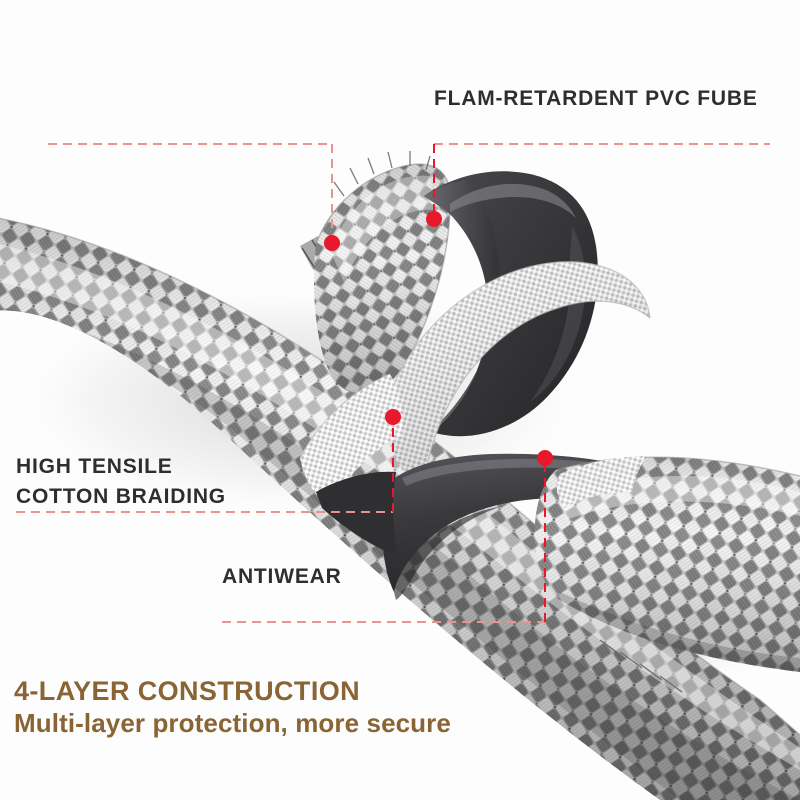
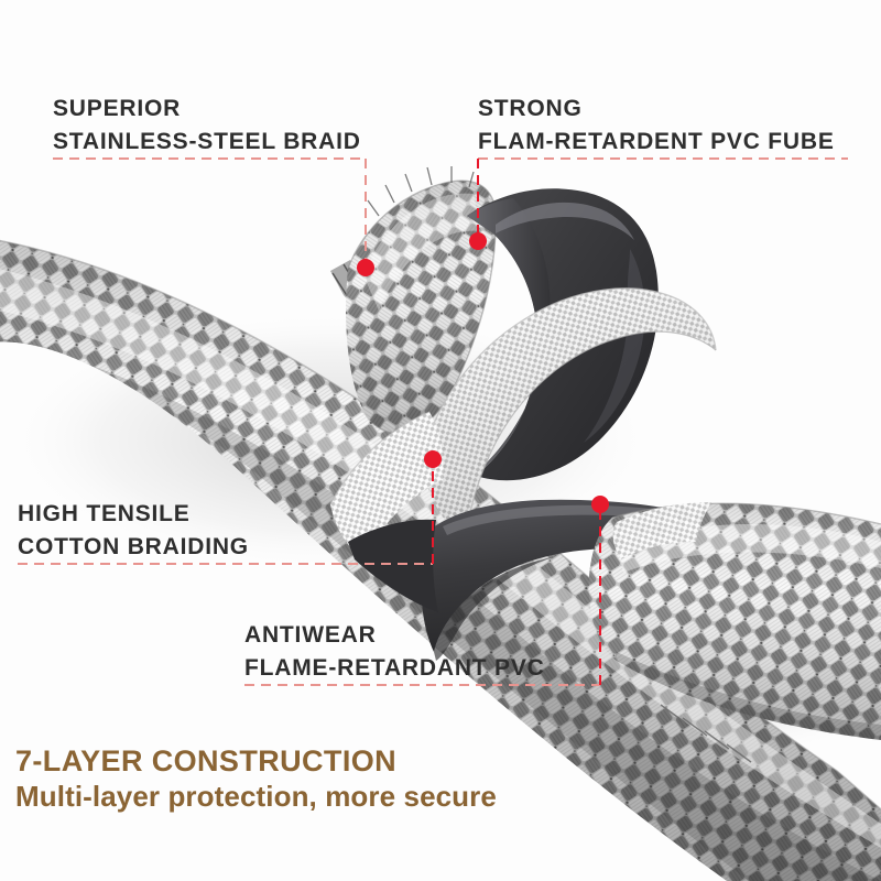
+ SUPERIOR
+ STAINLESS-STEEL BRAID
+ STRONG
  FLAM-RETARDENT PVC FUBE
  HIGH TENSILE
  COTTON BRAIDING
  ANTIWEAR
+ FLAME-RETARDANT PVC
- 4-LAYER CONSTRUCTION
+ 7-LAYER CONSTRUCTION
  Multi-layer protection, more secure
